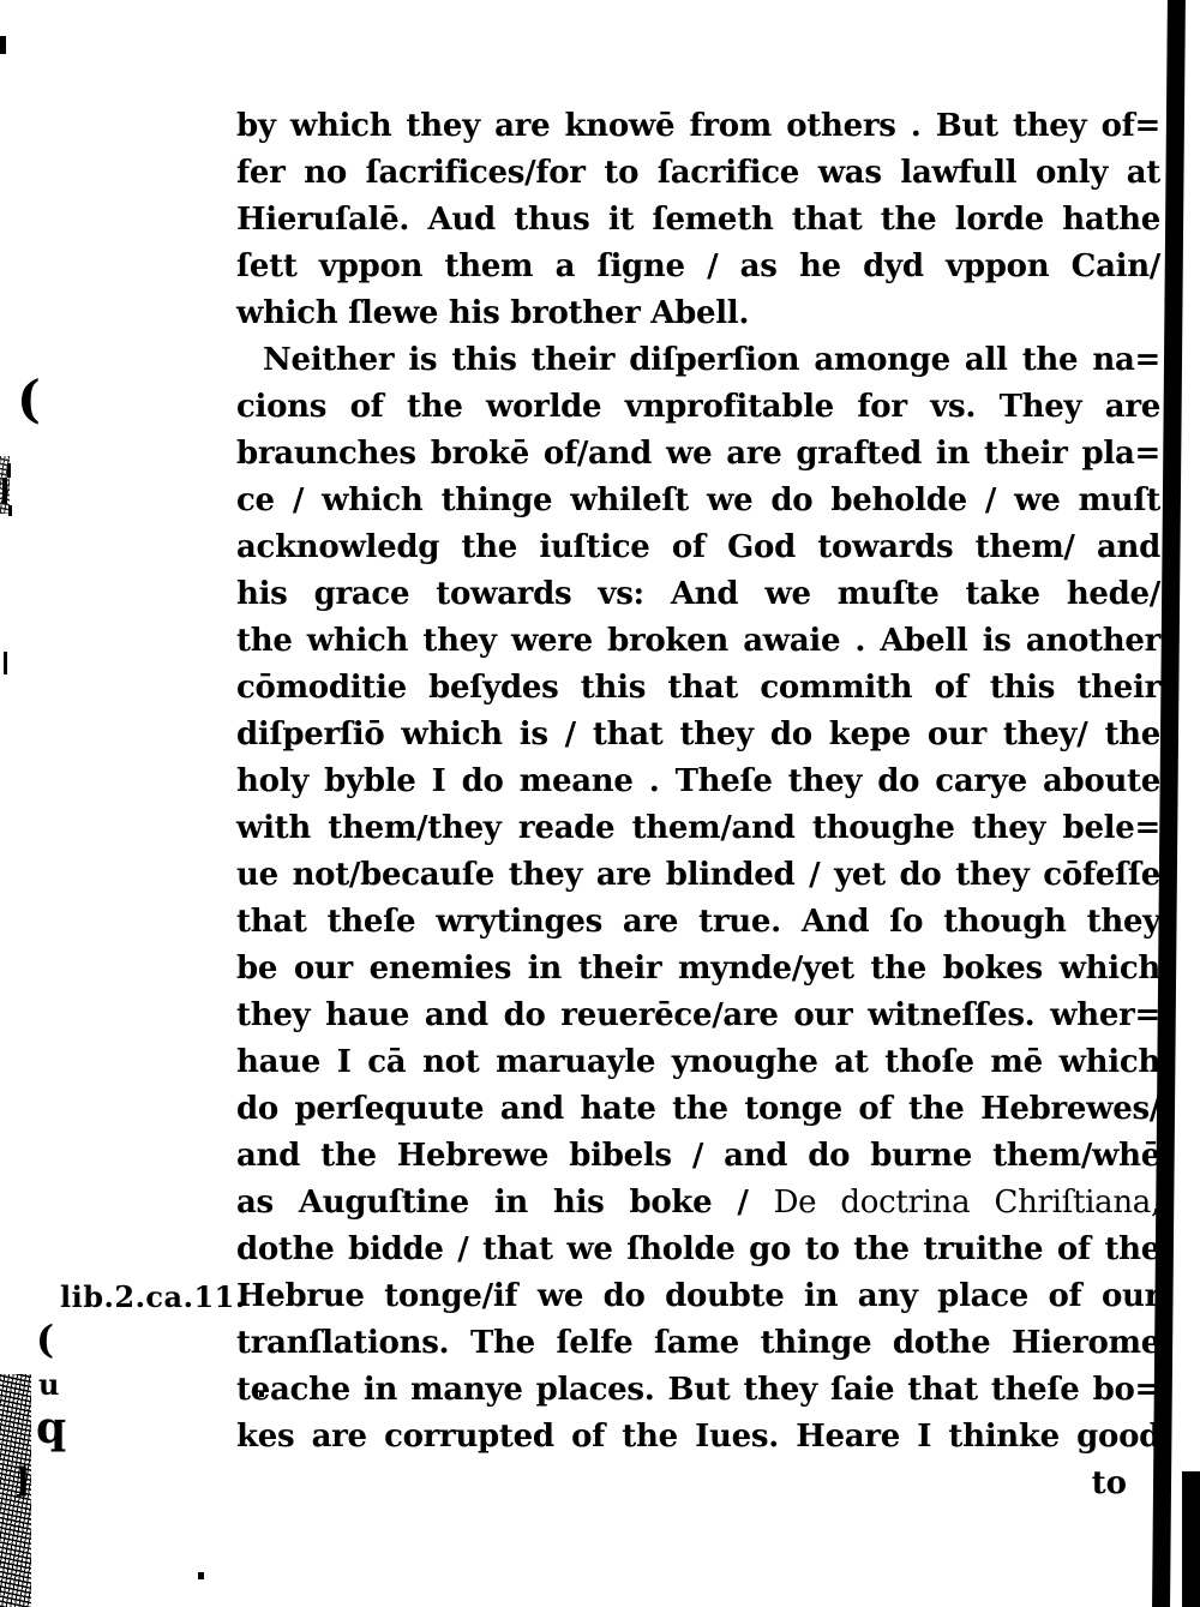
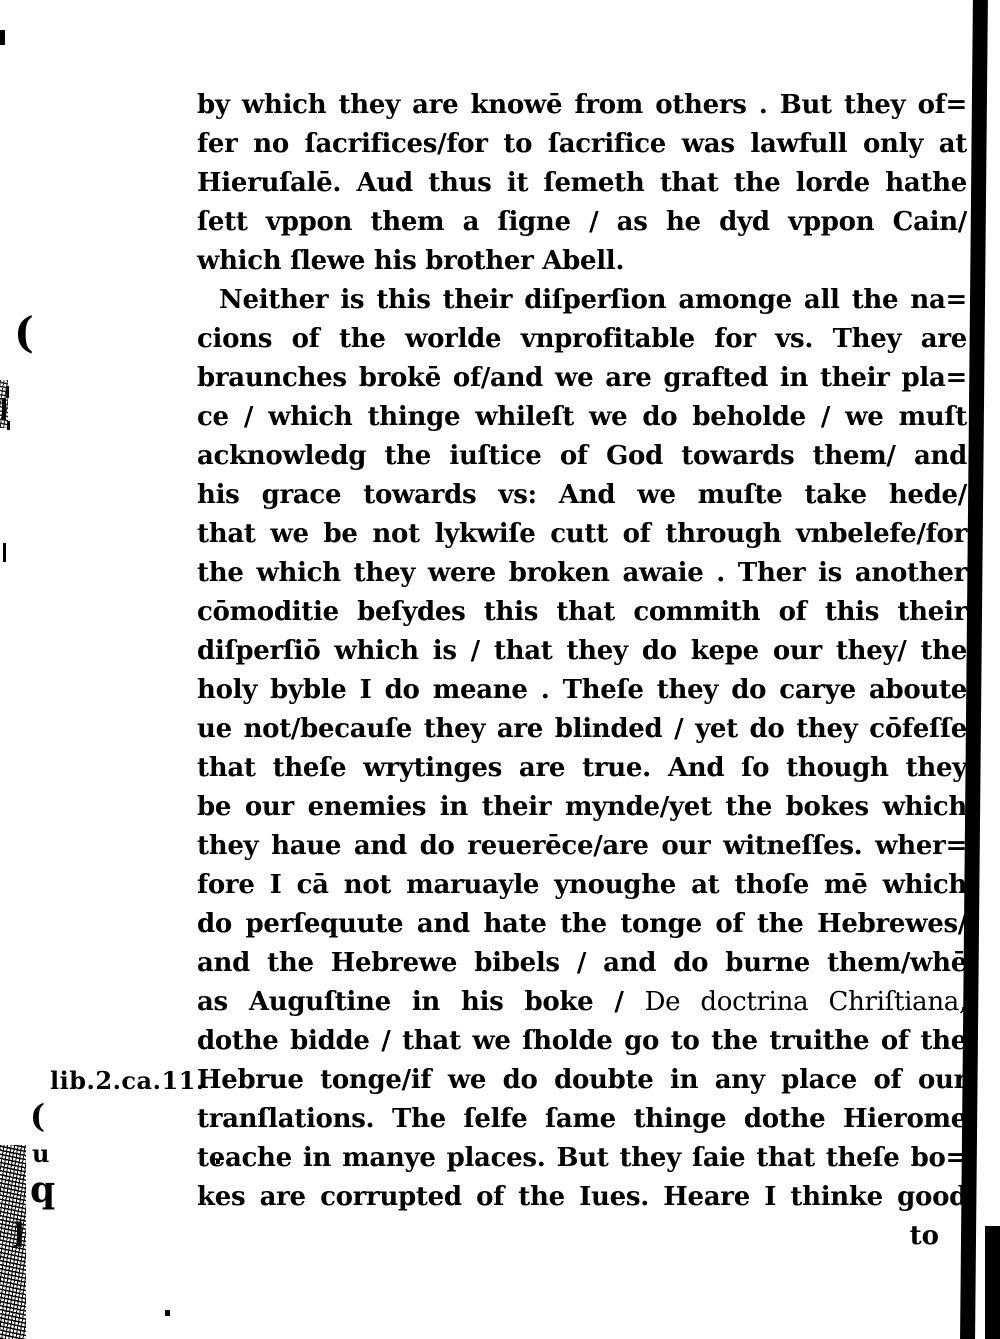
  by which they are knowē from others . But they of=
  fer no ſacrifices/for to ſacrifice was lawfull only at
  Hieruſalē. Aud thus it ſemeth that the lorde hathe
  ſett vppon them a ſigne / as he dyd vppon Cain/
  which ſlewe his brother Abell.
  Neither is this their diſperſion amonge all the na=
  cions of the worlde vnprofitable for vs. They are
  braunches brokē of/and we are grafted in their pla=
  ce / which thinge whileſt we do beholde / we muſt
  acknowledg the iuſtice of God towards them/ and
  his grace towards vs: And we muſte take hede/
+ that we be not lykwiſe cutt of through vnbelefe/for
- the which they were broken awaie . Abell is another
+ the which they were broken awaie . Ther is another
  cōmoditie beſydes this that commith of this their
  diſperſiō which is / that they do kepe our they/ the
  holy byble I do meane . Theſe they do carye aboute
- with them/they reade them/and thoughe they bele=
  ue not/becauſe they are blinded / yet do they cōfeſſe
  that theſe wrytinges are true. And ſo though they
  be our enemies in their mynde/yet the bokes which
  they haue and do reuerēce/are our witneſſes. wher=
- haue I cā not maruayle ynoughe at thoſe mē which
+ fore I cā not maruayle ynoughe at thoſe mē which
  do perſequute and hate the tonge of the Hebrewes/
  and the Hebrewe bibels / and do burne them/whē
  as Auguſtine in his boke / De doctrina Chriſtiana
  dothe bidde / that we ſholde go to the truithe of the
  Hebrue tonge/if we do doubte in any place of our
  tranſlations. The ſelfe ſame thinge dothe Hierome
  teache in manye places. But they ſaie that theſe bo=
  kes are corrupted of the Iues. Heare I thinke good
  to
  lib.2.ca.11.
  (
  (
  u
  q
